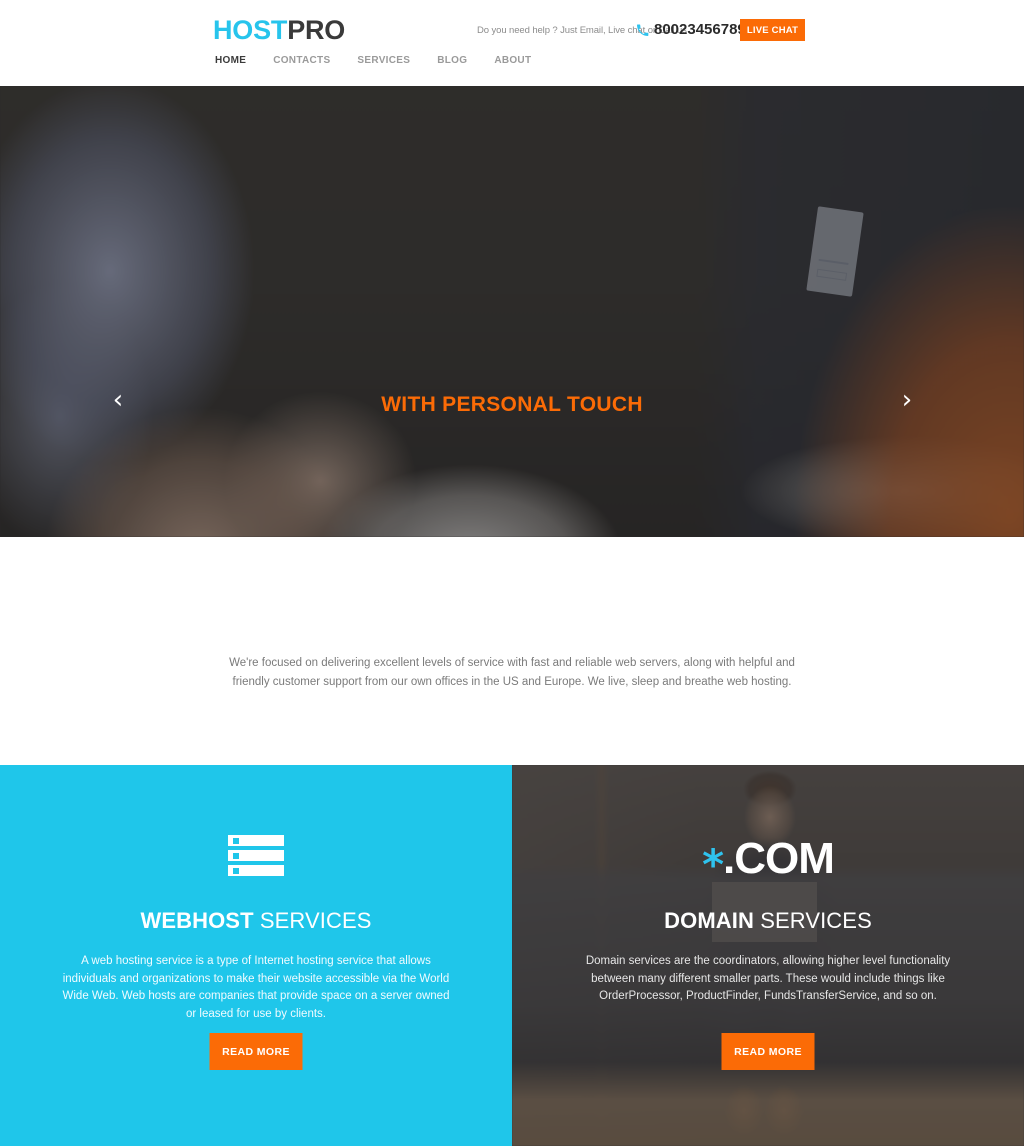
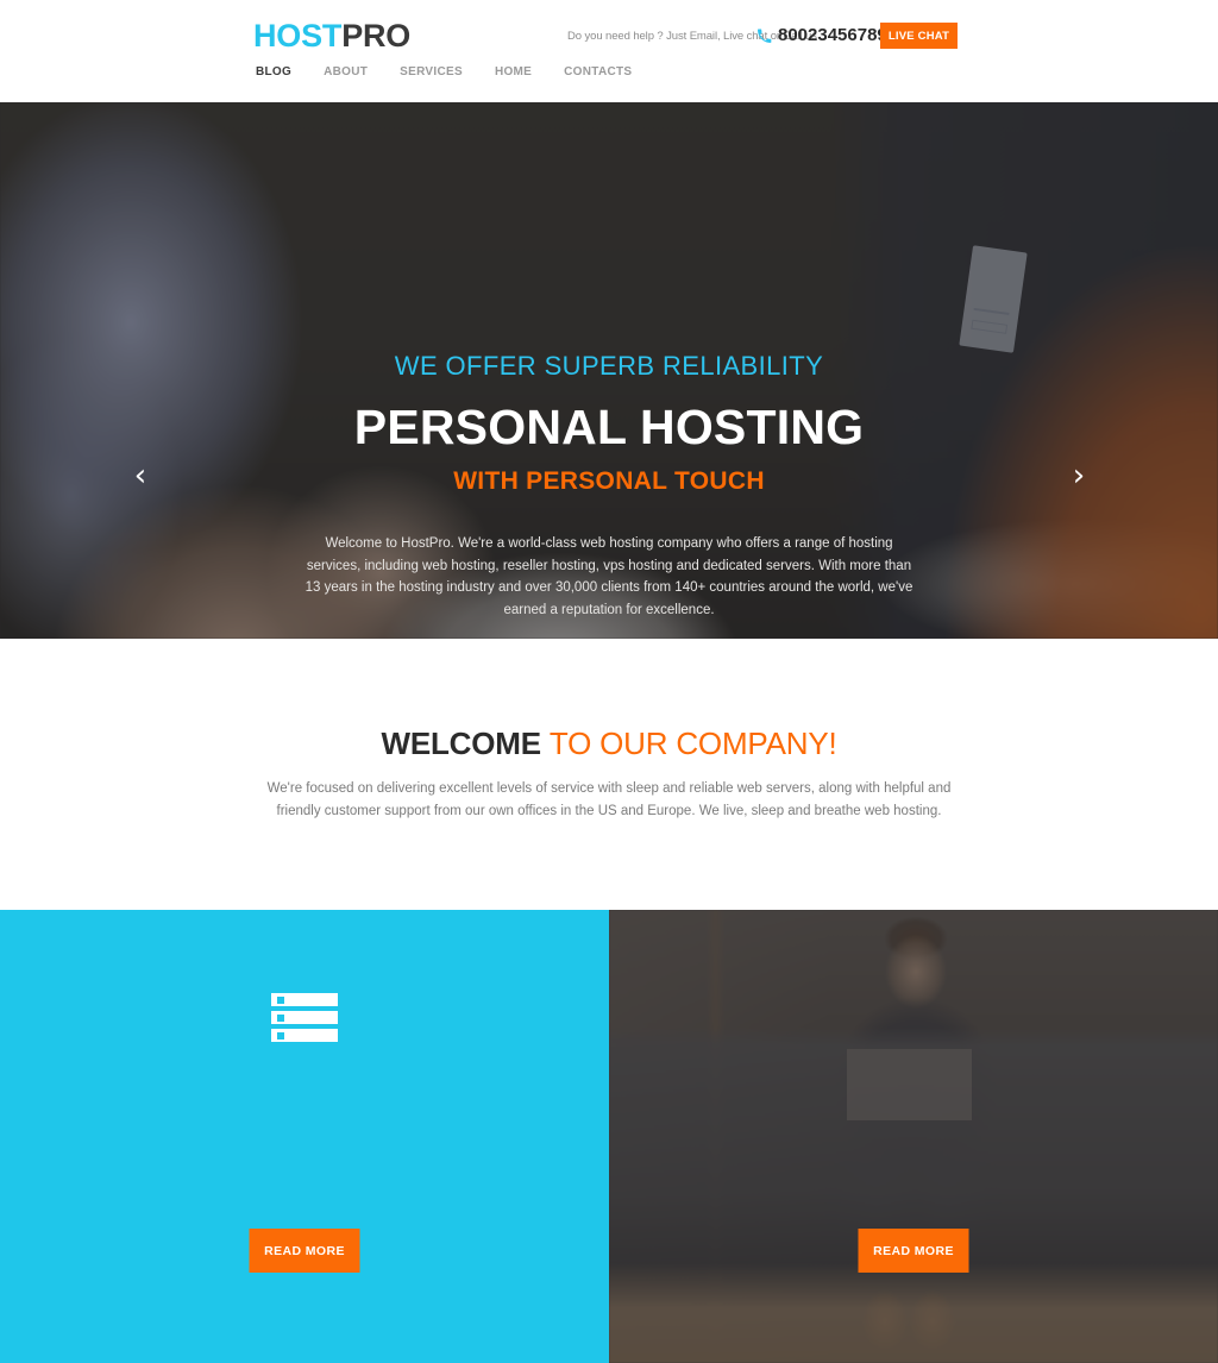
  HOSTPRO
  Do you need help ? Just Email, Live chat or Call us
  8002345678
  LIVE CHAT
- HOME
+ BLOG
- CONTACTS
+ ABOUT
  SERVICES
- BLOG
+ HOME
- ABOUT
+ CONTACTS
+ WE OFFER SUPERB RELIABILITY
+ PERSONAL HOSTING
  WITH PERSONAL TOUCH
+ Welcome to HostPro. We're a world-class web hosting company who offers a range of hosting services, including web hosting, reseller hosting, vps hosting and dedicated servers. With more than 13 years in the hosting industry and over 30,000 clients from 140+ countries around the world, we've earned a reputation for excellence.
  ‹
  ›
+ WELCOME TO OUR COMPANY!
- We're focused on delivering excellent levels of service with fast and reliable web servers, along with helpful and friendly customer support from our own offices in the US and Europe. We live, sleep and breathe web hosting.
+ We're focused on delivering excellent levels of service with sleep and reliable web servers, along with helpful and friendly customer support from our own offices in the US and Europe. We live, sleep and breathe web hosting.
- WEBHOST SERVICES
- A web hosting service is a type of Internet hosting service that allows individuals and organizations to make their website accessible via the World Wide Web. Web hosts are companies that provide space on a server owned or leased for use by clients.
  READ MORE
- *.COM
- DOMAIN SERVICES
- Domain services are the coordinators, allowing higher level functionality between many different smaller parts. These would include things like OrderProcessor, ProductFinder, FundsTransferService, and so on.
  READ MORE
